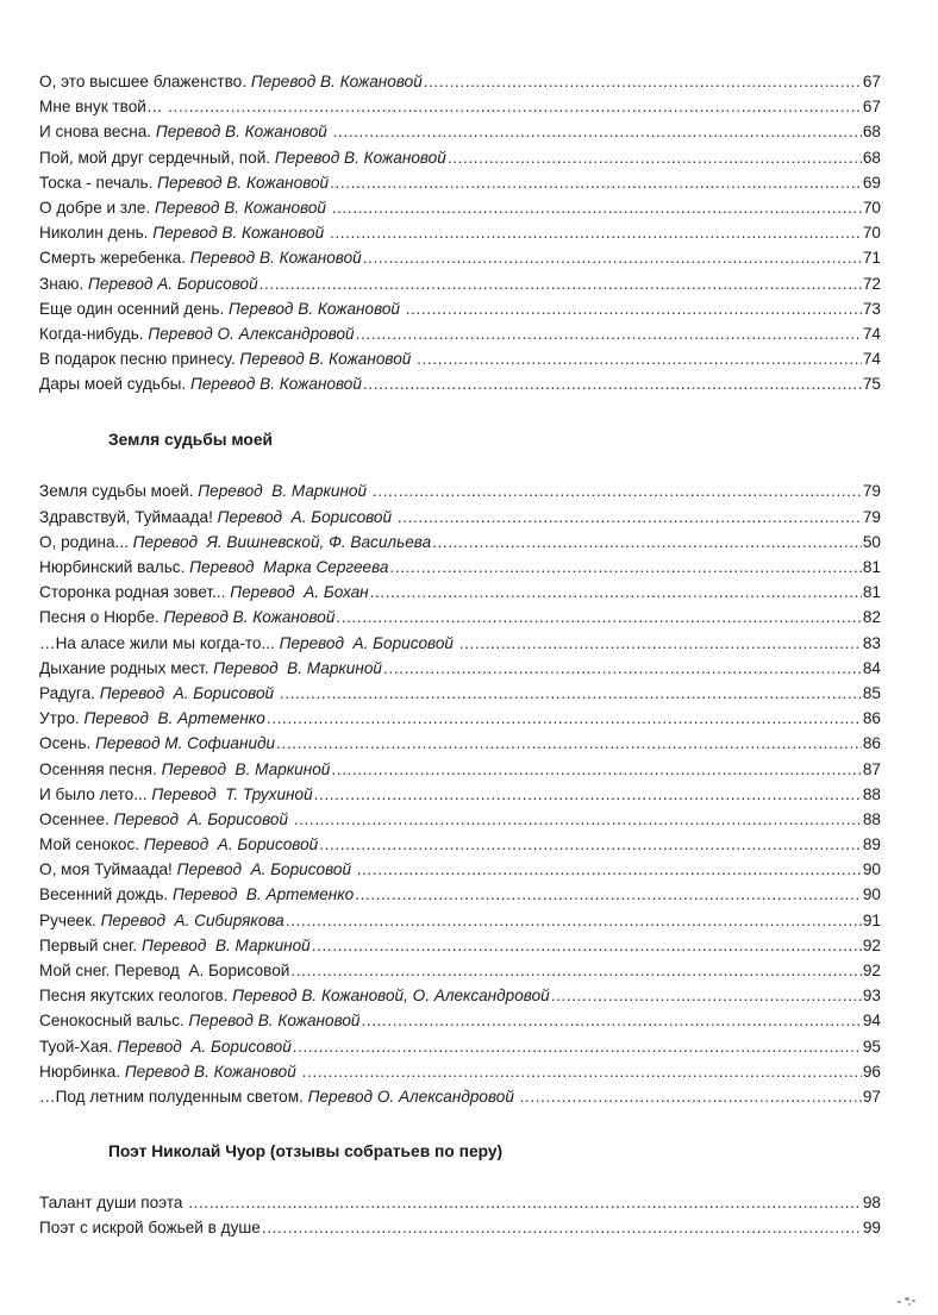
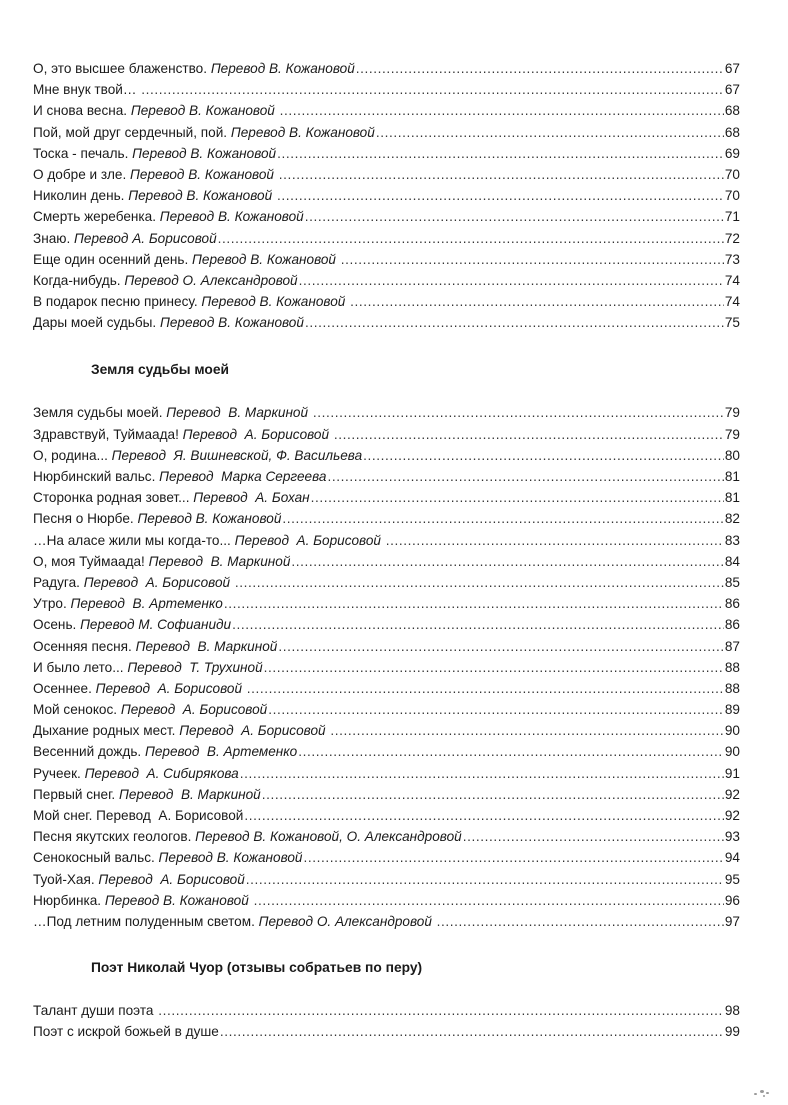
  О, это высшее блаженство.
  Перевод В. Кожановой
  67
  Мне внук твой…
  67
  И снова весна.
  Перевод В. Кожановой
  68
  Пой, мой друг сердечный, пой.
  Перевод В. Кожановой
  68
  Тоска - печаль.
  Перевод В. Кожановой
  69
  О добре и зле.
  Перевод В. Кожановой
  70
  Николин день.
  Перевод В. Кожановой
  70
  Смерть жеребенка.
  Перевод В. Кожановой
  71
  Знаю.
  Перевод А. Борисовой
  72
  Еще один осенний день.
  Перевод В. Кожановой
  73
  Когда-нибудь.
  Перевод О. Александровой
  74
  В подарок песню принесу.
  Перевод В. Кожановой
  74
  Дары моей судьбы.
  Перевод В. Кожановой
  75
  Земля судьбы моей
  Земля судьбы моей.
  Перевод В. Маркиной
  79
  Здравствуй, Туймаада!
  Перевод А. Борисовой
  79
  О, родина...
  Перевод Я. Вишневской, Ф. Васильева
- 50
+ 80
  Нюрбинский вальс.
  Перевод Марка Сергеева
  81
  Сторонка родная зовет...
  Перевод А. Бохан
  81
  Песня о Нюрбе.
  Перевод В. Кожановой
  82
  …На аласе жили мы когда-то...
  Перевод А. Борисовой
  83
- Дыхание родных мест.
+ О, моя Туймаада!
  Перевод В. Маркиной
  84
  Радуга.
  Перевод А. Борисовой
  85
  Утро.
  Перевод В. Артеменко
  86
  Осень.
  Перевод М. Софианиди
  86
  Осенняя песня.
  Перевод В. Маркиной
  87
  И было лето...
  Перевод Т. Трухиной
  88
  Осеннее.
  Перевод А. Борисовой
  88
  Мой сенокос.
  Перевод А. Борисовой
  89
- О, моя Туймаада!
+ Дыхание родных мест.
  Перевод А. Борисовой
  90
  Весенний дождь.
  Перевод В. Артеменко
  90
  Ручеек.
  Перевод А. Сибирякова
  91
  Первый снег.
  Перевод В. Маркиной
  92
  Мой снег. Перевод А. Борисовой
  92
  Песня якутских геологов.
  Перевод В. Кожановой, О. Александровой
  93
  Сенокосный вальс.
  Перевод В. Кожановой
  94
  Туой-Хая.
  Перевод А. Борисовой
  95
  Нюрбинка.
  Перевод В. Кожановой
  96
  …Под летним полуденным светом.
  Перевод О. Александровой
  97
  Поэт Николай Чуор (отзывы собратьев по перу)
  Талант души поэта
  98
  Поэт с искрой божьей в душе
  99
